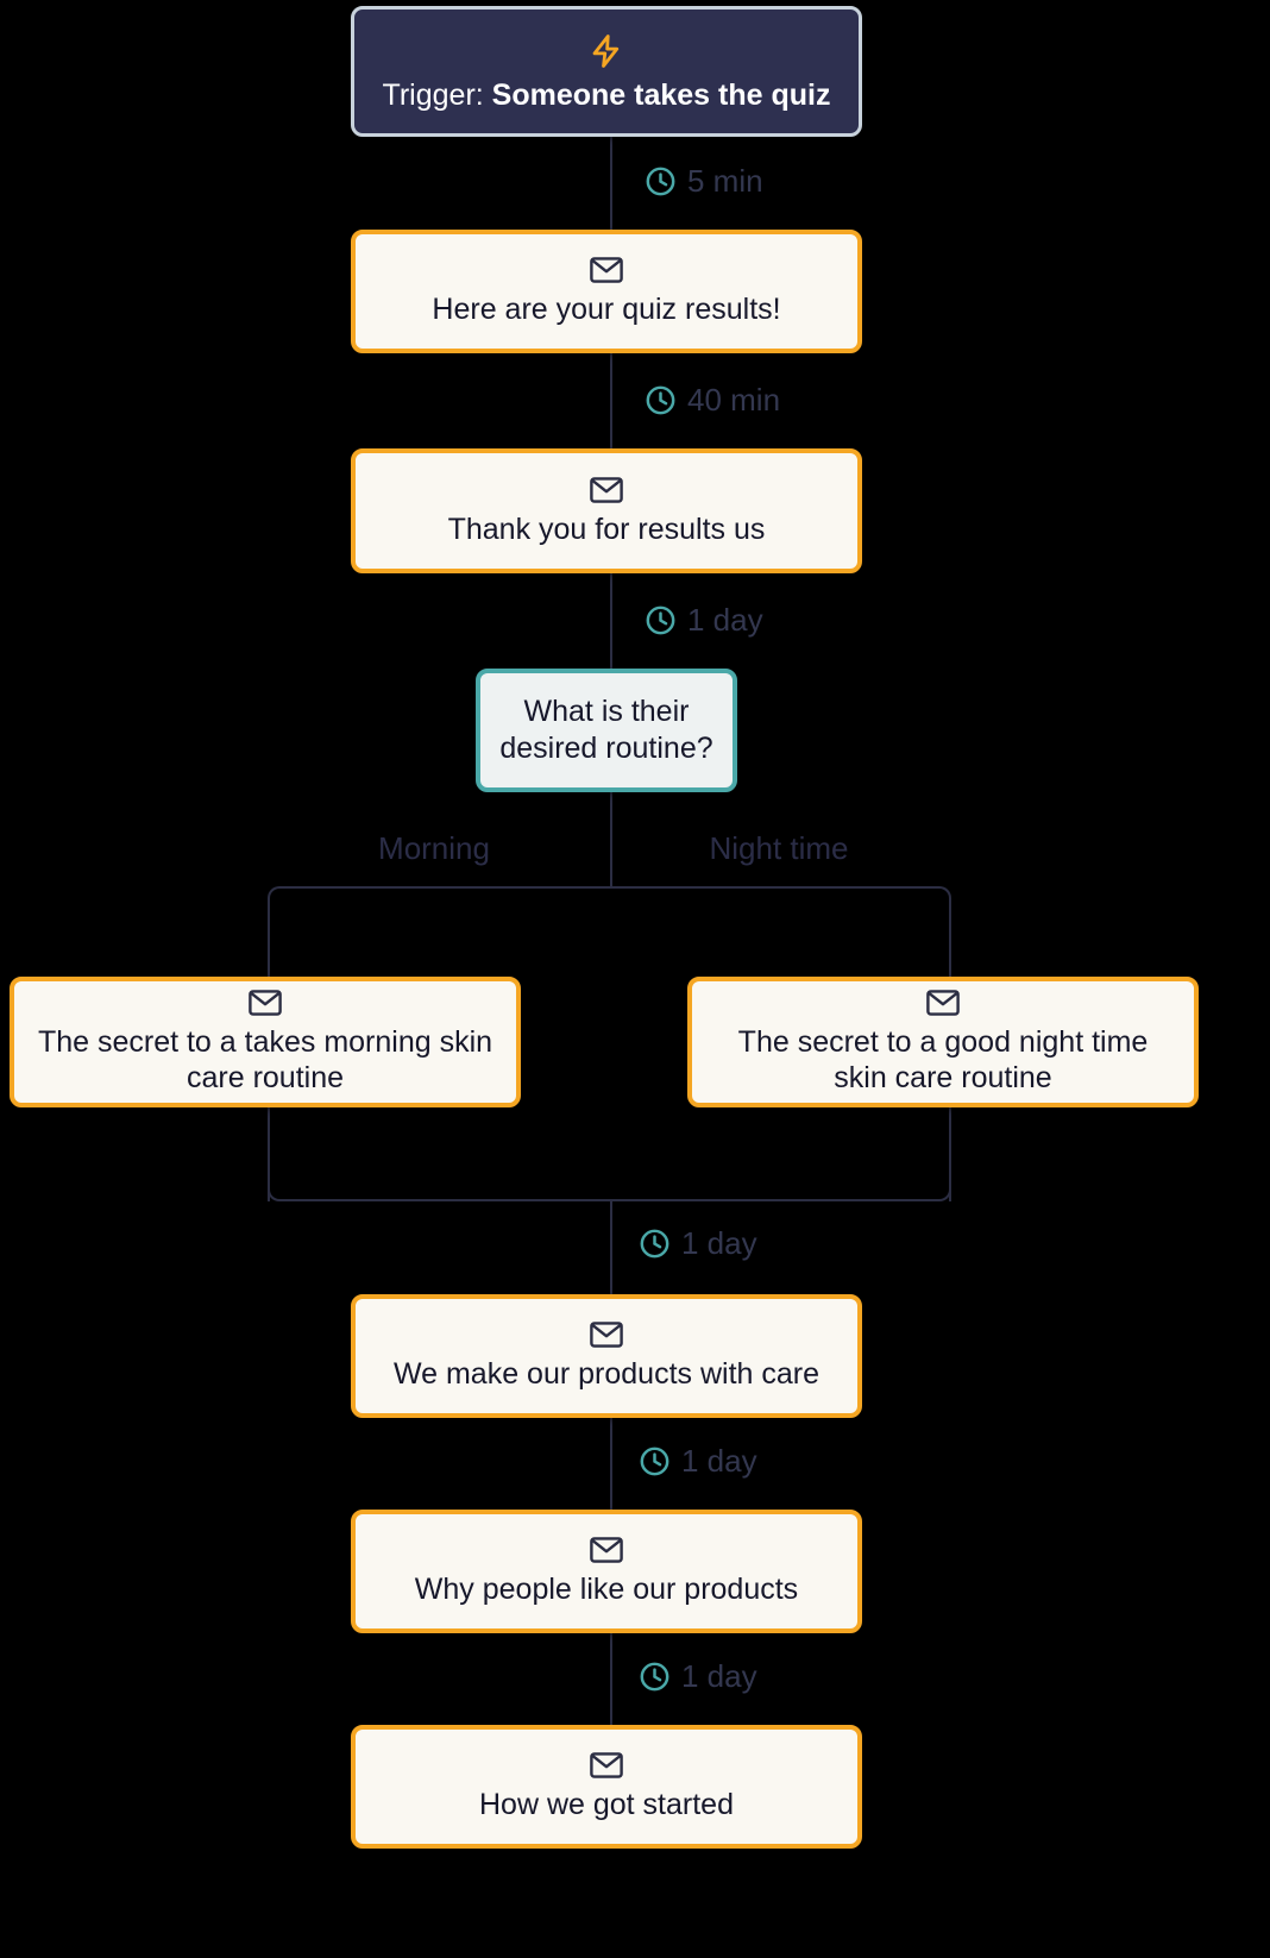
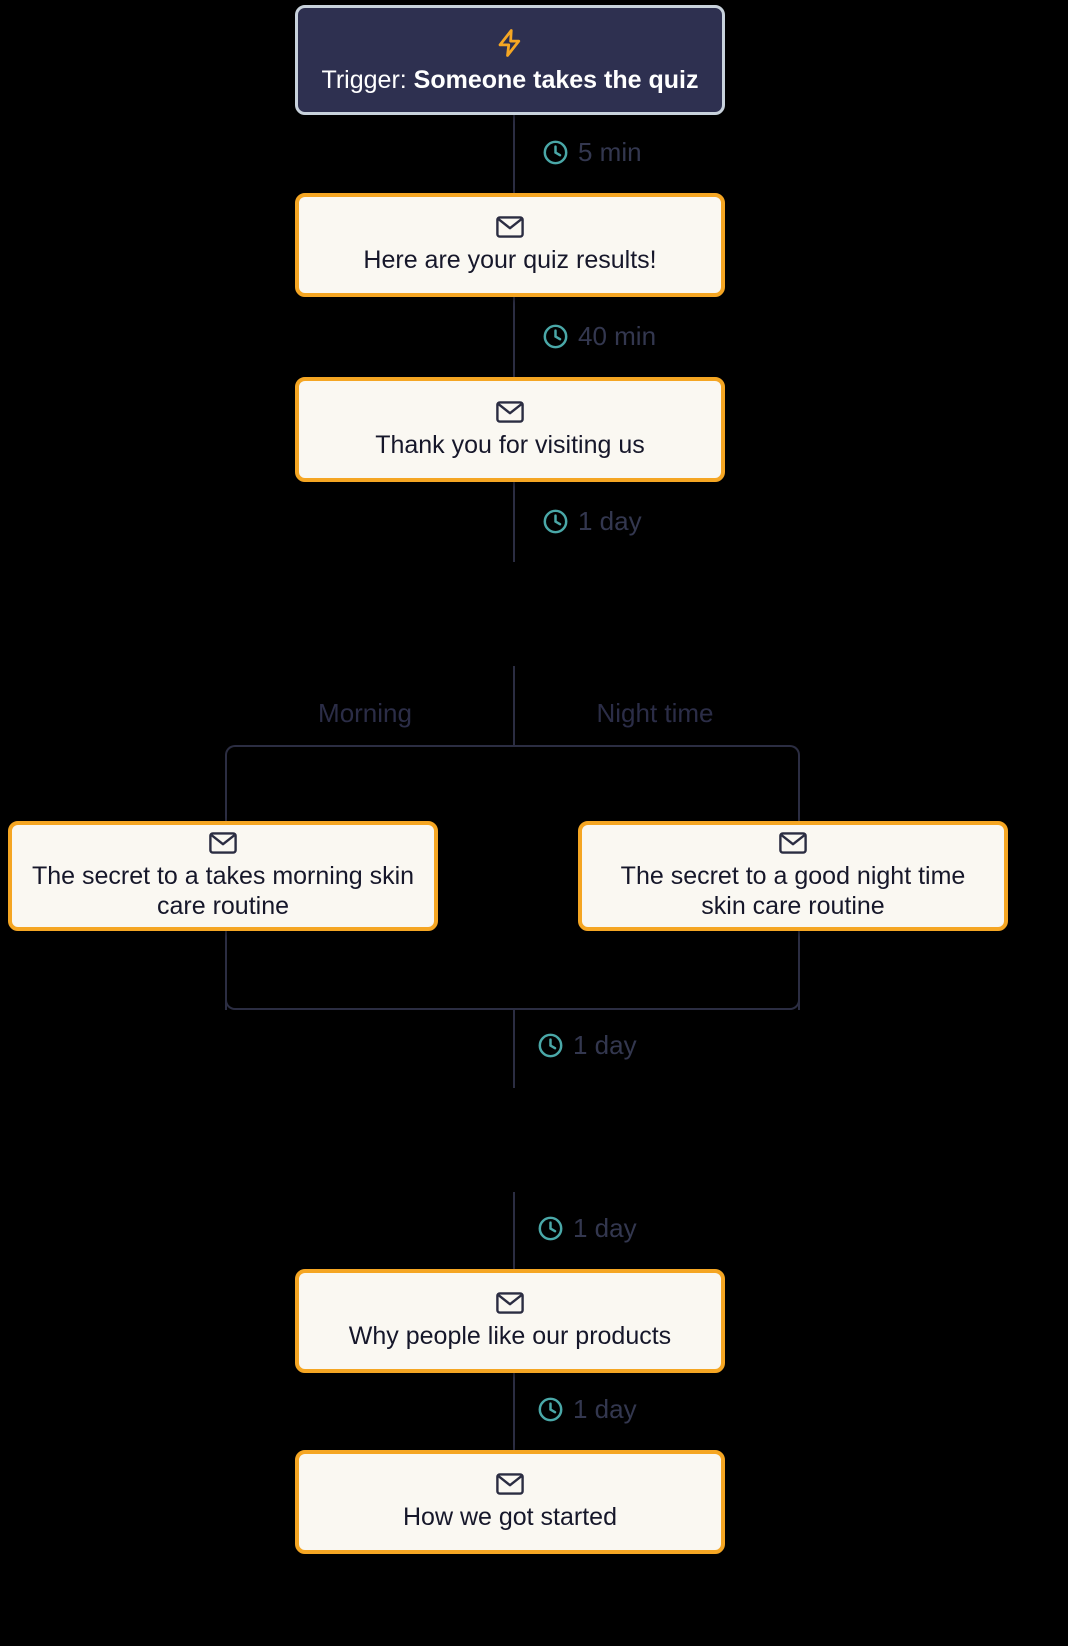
  Trigger: Someone takes the quiz
  5 min
  Here are your quiz results!
  40 min
- Thank you for results us
+ Thank you for visiting us
  1 day
- What is their desired routine?
  Morning
  Night time
  The secret to a takes morning skin care routine
  The secret to a good night time skin care routine
  1 day
- We make our products with care
  1 day
  Why people like our products
  1 day
  How we got started
